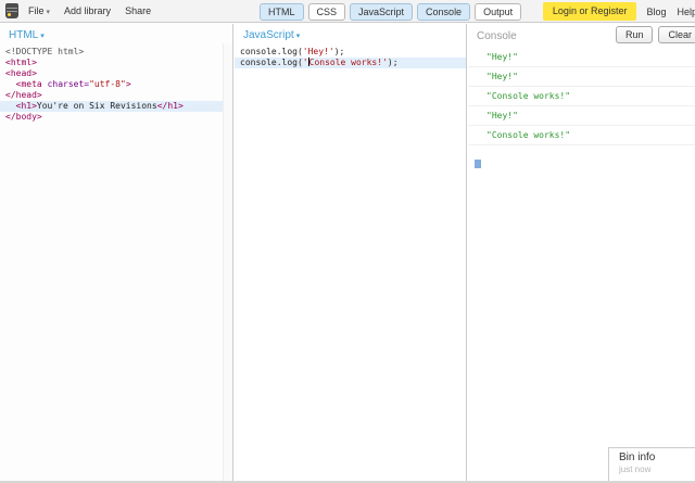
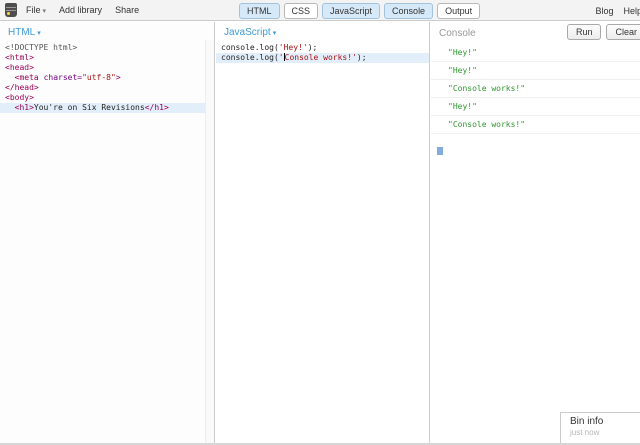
  File
  Add library
  Share
  HTML
  CSS
  JavaScript
  Console
  Output
- Login or Register
  Blog
  Help
  HTML
  <!DOCTYPE html>
  <html>
  <head>
  <meta charset="utf-8">
  </head>
+ <body>
  <h1>You're on Six Revisions</h1>
- </body>
  JavaScript
  console.log('Hey!');
  console.log('Console works!');
  Console
  Run
  Clear
  "Hey!"
  "Hey!"
  "Console works!"
  "Hey!"
  "Console works!"
  Bin info
  just now
